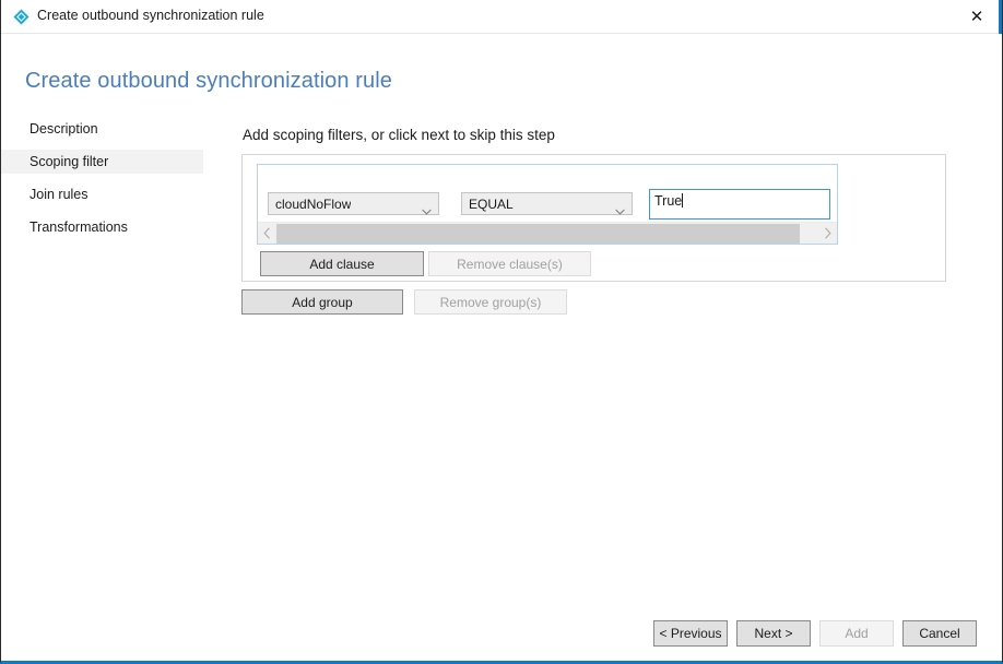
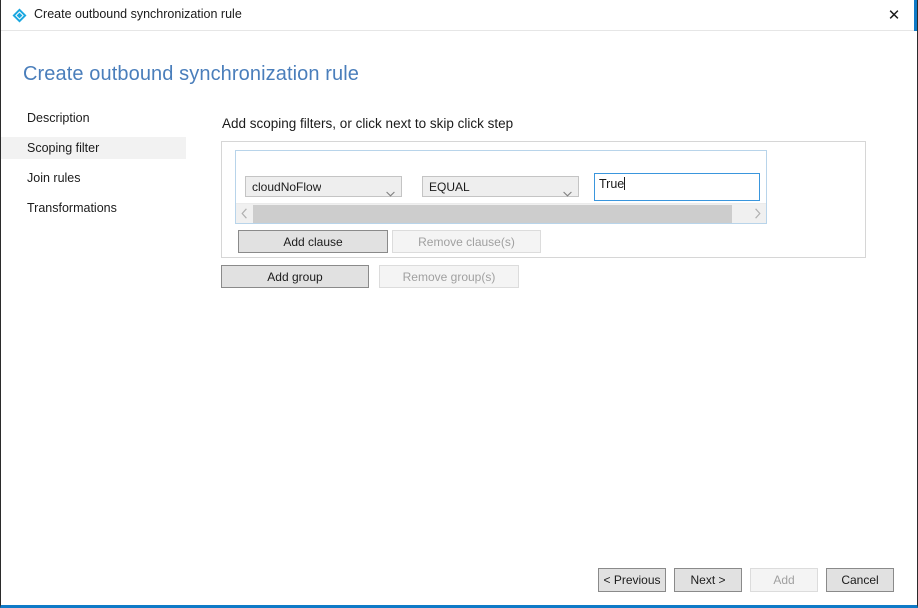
  Create outbound synchronization rule
  ✕
  Create outbound synchronization rule
  Description
  Scoping filter
  Join rules
  Transformations
- Add scoping filters, or click next to skip this step
+ Add scoping filters, or click next to skip click step
  cloudNoFlow
  EQUAL
  True
  Add clause
  Remove clause(s)
  Add group
  Remove group(s)
  < Previous
  Next >
  Add
  Cancel
